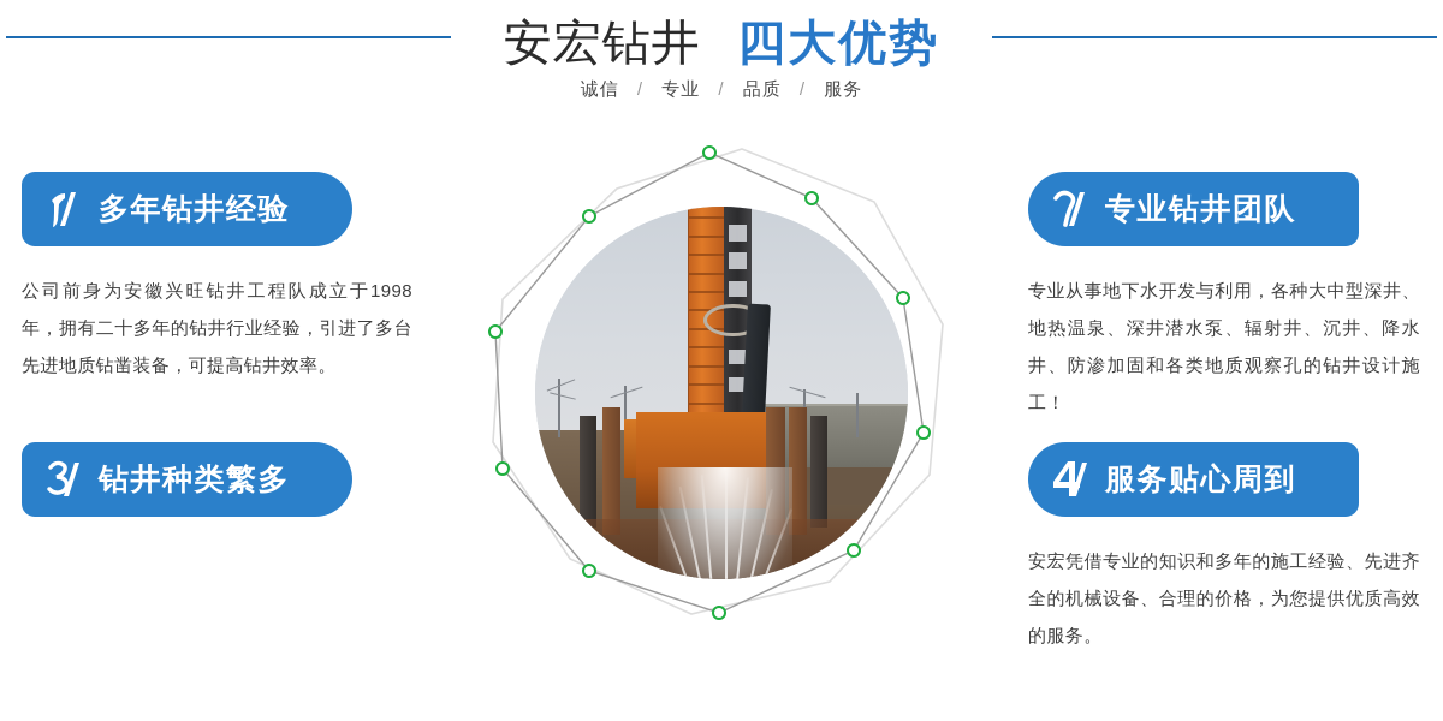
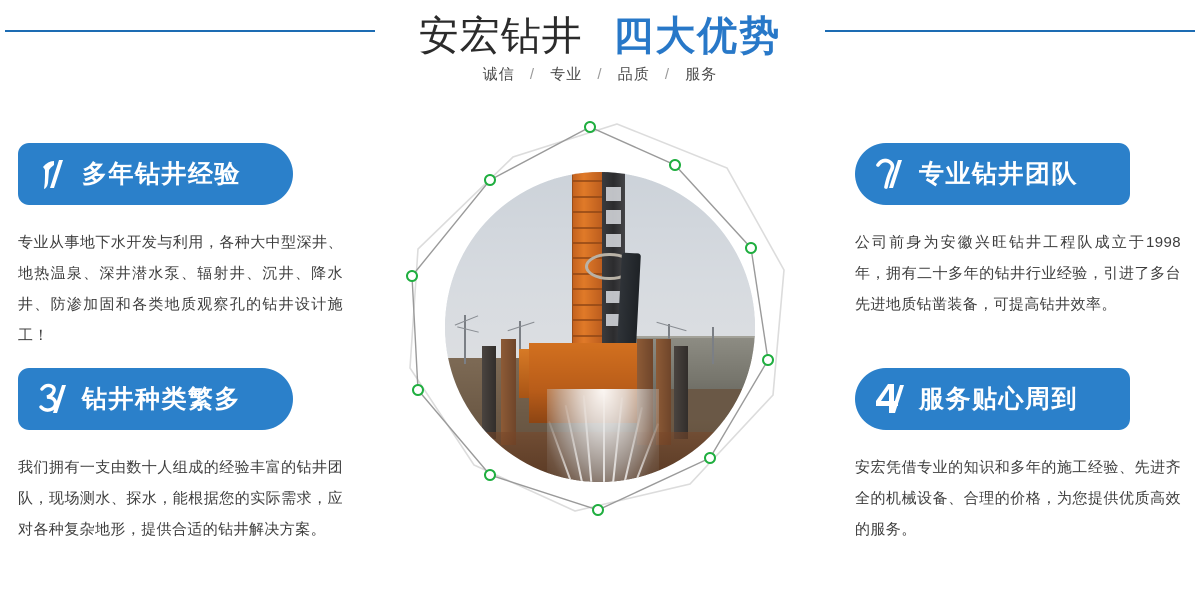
  安宏钻井 四大优势
  诚信 / 专业 / 品质 / 服务
  多年钻井经验
- 公司前身为安徽兴旺钻井工程队成立于1998年，拥有二十多年的钻井行业经验，引进了多台先进地质钻凿装备，可提高钻井效率。
+ 专业从事地下水开发与利用，各种大中型深井、地热温泉、深井潜水泵、辐射井、沉井、降水井、防渗加固和各类地质观察孔的钻井设计施工！
  钻井种类繁多
+ 我们拥有一支由数十人组成的经验丰富的钻井团队，现场测水、探水，能根据您的实际需求，应对各种复杂地形，提供合适的钻井解决方案。
  专业钻井团队
- 专业从事地下水开发与利用，各种大中型深井、地热温泉、深井潜水泵、辐射井、沉井、降水井、防渗加固和各类地质观察孔的钻井设计施工！
+ 公司前身为安徽兴旺钻井工程队成立于1998年，拥有二十多年的钻井行业经验，引进了多台先进地质钻凿装备，可提高钻井效率。
  服务贴心周到
  安宏凭借专业的知识和多年的施工经验、先进齐全的机械设备、合理的价格，为您提供优质高效的服务。
